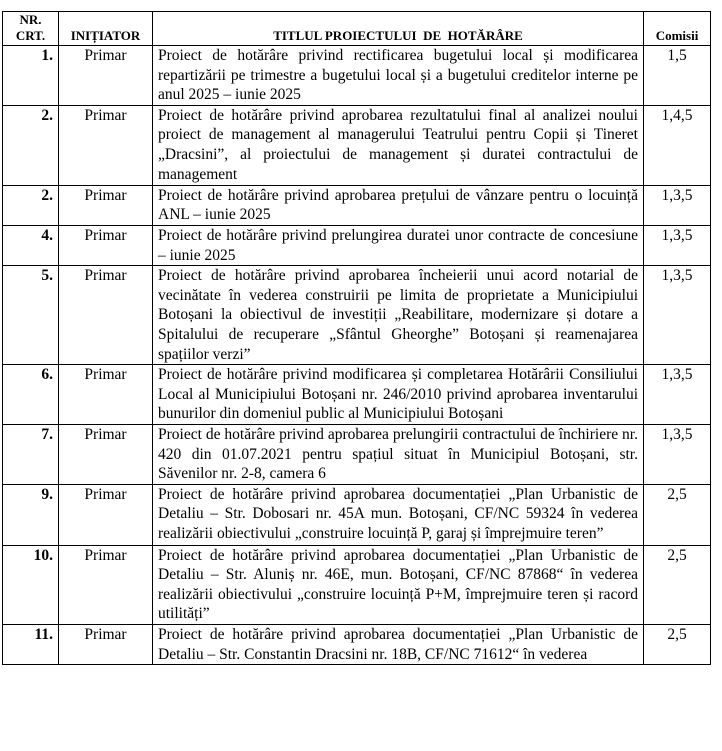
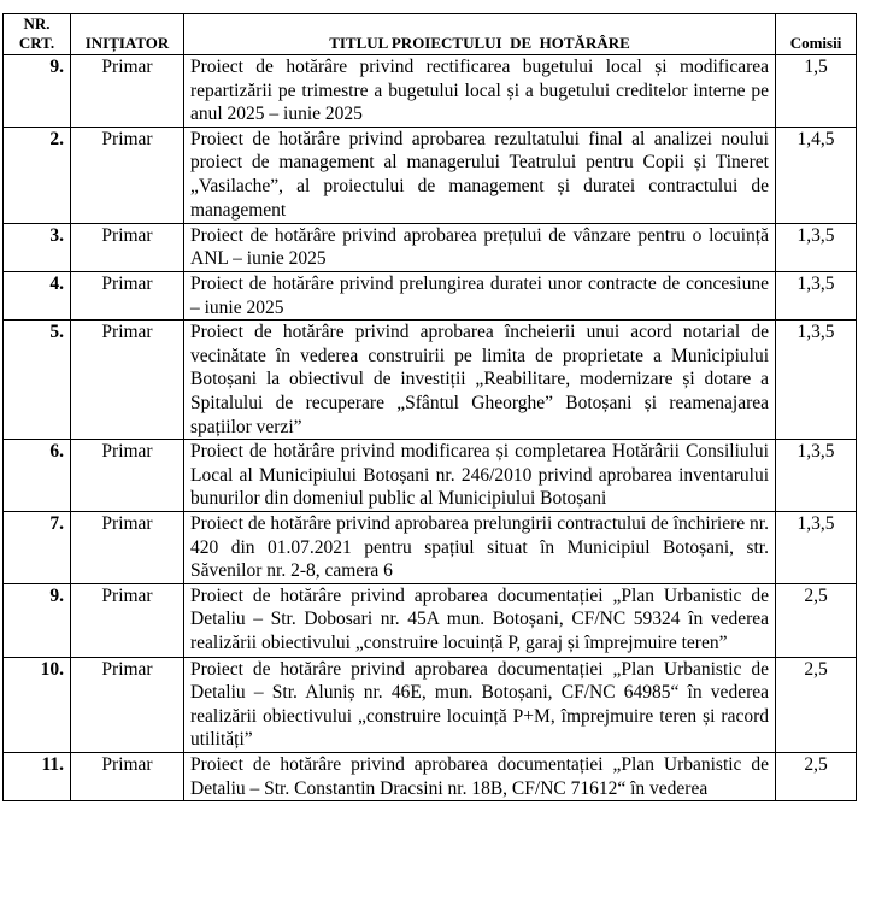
  NR. CRT.	INIȚIATOR	TITLUL PROIECTULUI DE HOTĂRÂRE	Comisii
- 1.	Primar	Proiect de hotărâre privind rectificarea bugetului local și modificarea repartizării pe trimestre a bugetului local și a bugetului creditelor interne pe anul 2025 – iunie 2025	1,5
+ 9.	Primar	Proiect de hotărâre privind rectificarea bugetului local și modificarea repartizării pe trimestre a bugetului local și a bugetului creditelor interne pe anul 2025 – iunie 2025	1,5
- 2.	Primar	Proiect de hotărâre privind aprobarea rezultatului final al analizei noului proiect de management al managerului Teatrului pentru Copii și Tineret „Dracsini”, al proiectului de management și duratei contractului de management	1,4,5
+ 2.	Primar	Proiect de hotărâre privind aprobarea rezultatului final al analizei noului proiect de management al managerului Teatrului pentru Copii și Tineret „Vasilache”, al proiectului de management și duratei contractului de management	1,4,5
- 2.	Primar	Proiect de hotărâre privind aprobarea prețului de vânzare pentru o locuință ANL – iunie 2025	1,3,5
+ 3.	Primar	Proiect de hotărâre privind aprobarea prețului de vânzare pentru o locuință ANL – iunie 2025	1,3,5
  4.	Primar	Proiect de hotărâre privind prelungirea duratei unor contracte de concesiune – iunie 2025	1,3,5
  5.	Primar	Proiect de hotărâre privind aprobarea încheierii unui acord notarial de vecinătate în vederea construirii pe limita de proprietate a Municipiului Botoșani la obiectivul de investiții „Reabilitare, modernizare și dotare a Spitalului de recuperare „Sfântul Gheorghe” Botoșani și reamenajarea spațiilor verzi”	1,3,5
  6.	Primar	Proiect de hotărâre privind modificarea și completarea Hotărârii Consiliului Local al Municipiului Botoșani nr. 246/2010 privind aprobarea inventarului bunurilor din domeniul public al Municipiului Botoșani	1,3,5
  7.	Primar	Proiect de hotărâre privind aprobarea prelungirii contractului de închiriere nr. 420 din 01.07.2021 pentru spațiul situat în Municipiul Botoșani, str. Săvenilor nr. 2-8, camera 6	1,3,5
  9.	Primar	Proiect de hotărâre privind aprobarea documentației „Plan Urbanistic de Detaliu – Str. Dobosari nr. 45A mun. Botoșani, CF/NC 59324 în vederea realizării obiectivului „construire locuință P, garaj și împrejmuire teren”	2,5
- 10.	Primar	Proiect de hotărâre privind aprobarea documentației „Plan Urbanistic de Detaliu – Str. Aluniș nr. 46E, mun. Botoșani, CF/NC 87868“ în vederea realizării obiectivului „construire locuință P+M, împrejmuire teren și racord utilități”	2,5
+ 10.	Primar	Proiect de hotărâre privind aprobarea documentației „Plan Urbanistic de Detaliu – Str. Aluniș nr. 46E, mun. Botoșani, CF/NC 64985“ în vederea realizării obiectivului „construire locuință P+M, împrejmuire teren și racord utilități”	2,5
  11.	Primar	Proiect de hotărâre privind aprobarea documentației „Plan Urbanistic de Detaliu – Str. Constantin Dracsini nr. 18B, CF/NC 71612“ în vederea	2,5
